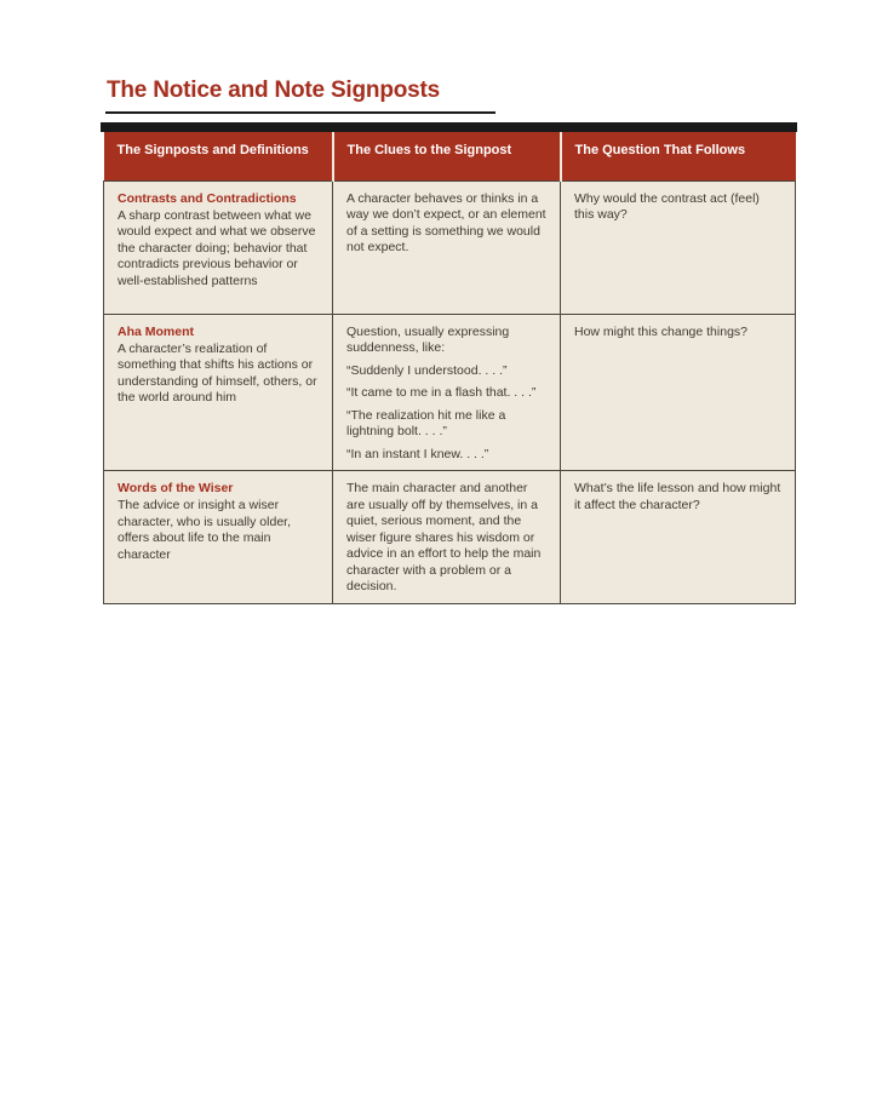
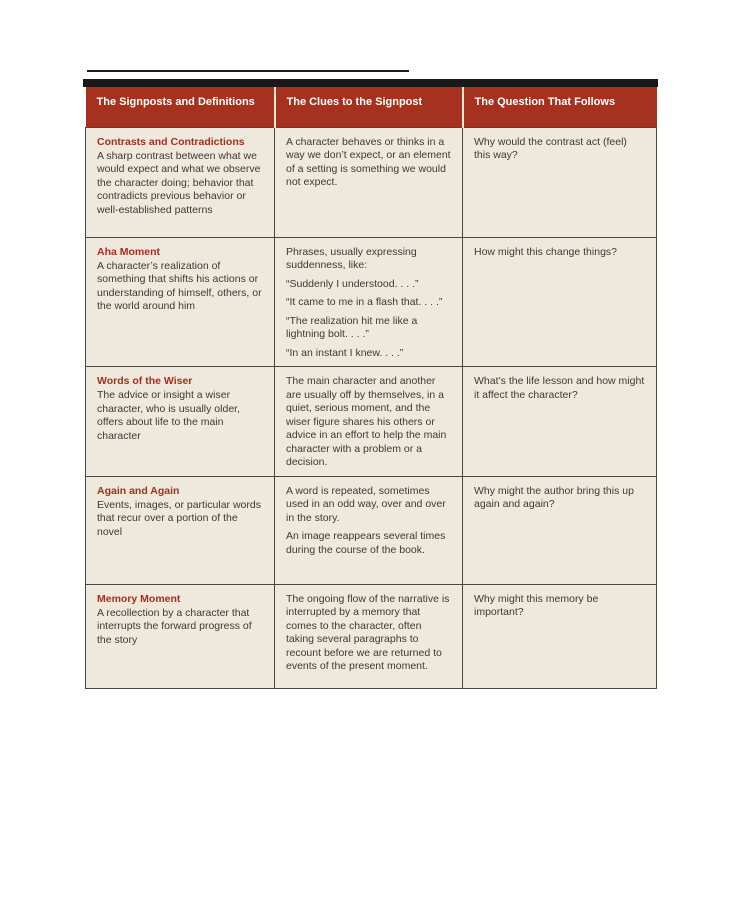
- The Notice and Note Signposts
  The Signposts and Definitions	The Clues to the Signpost	The Question That Follows
  Contrasts and Contradictions A sharp contrast between what we would expect and what we observe the character doing; behavior that contradicts previous behavior or well-established patterns	A character behaves or thinks in a way we don’t expect, or an element of a setting is something we would not expect.	Why would the contrast act (feel) this way?
- Aha Moment A character’s realization of something that shifts his actions or understanding of himself, others, or the world around him	Question, usually expressing suddenness, like: “Suddenly I understood. . . .” “It came to me in a flash that. . . .” “The realization hit me like a lightning bolt. . . .” “In an instant I knew. . . .”	How might this change things?
+ Aha Moment A character’s realization of something that shifts his actions or understanding of himself, others, or the world around him	Phrases, usually expressing suddenness, like: “Suddenly I understood. . . .” “It came to me in a flash that. . . .” “The realization hit me like a lightning bolt. . . .” “In an instant I knew. . . .”	How might this change things?
- Words of the Wiser The advice or insight a wiser character, who is usually older, offers about life to the main character	The main character and another are usually off by themselves, in a quiet, serious moment, and the wiser figure shares his wisdom or advice in an effort to help the main character with a problem or a decision.	What’s the life lesson and how might it affect the character?
+ Words of the Wiser The advice or insight a wiser character, who is usually older, offers about life to the main character	The main character and another are usually off by themselves, in a quiet, serious moment, and the wiser figure shares his others or advice in an effort to help the main character with a problem or a decision.	What’s the life lesson and how might it affect the character?
+ Again and Again Events, images, or particular words that recur over a portion of the novel	A word is repeated, sometimes used in an odd way, over and over in the story. An image reappears several times during the course of the book.	Why might the author bring this up again and again?
+ Memory Moment A recollection by a character that interrupts the forward progress of the story	The ongoing flow of the narrative is interrupted by a memory that comes to the character, often taking several paragraphs to recount before we are returned to events of the present moment.	Why might this memory be important?
